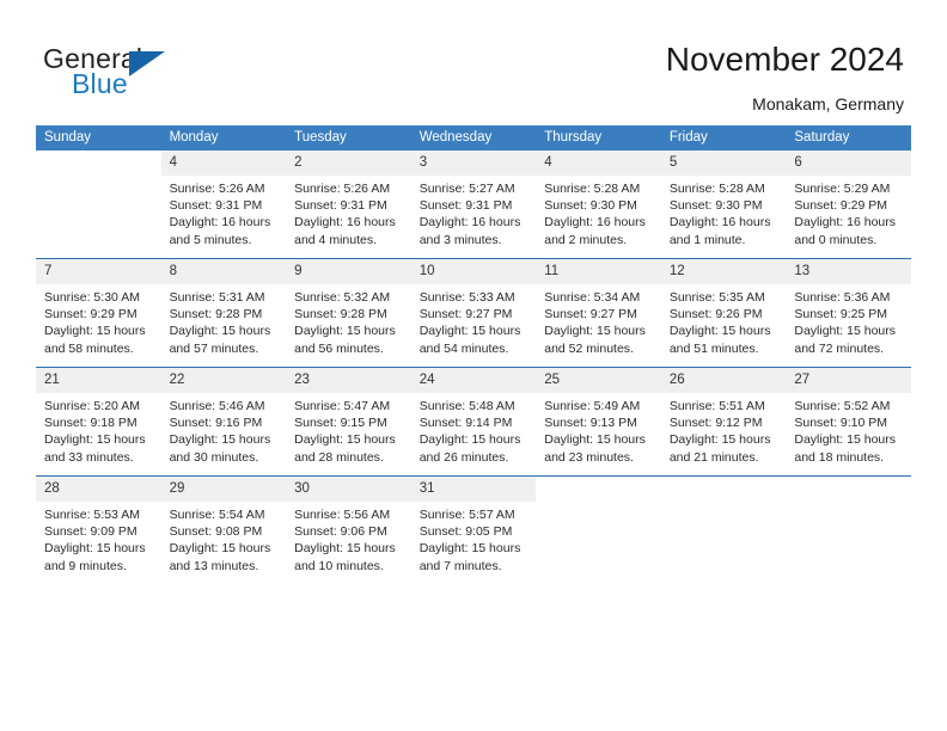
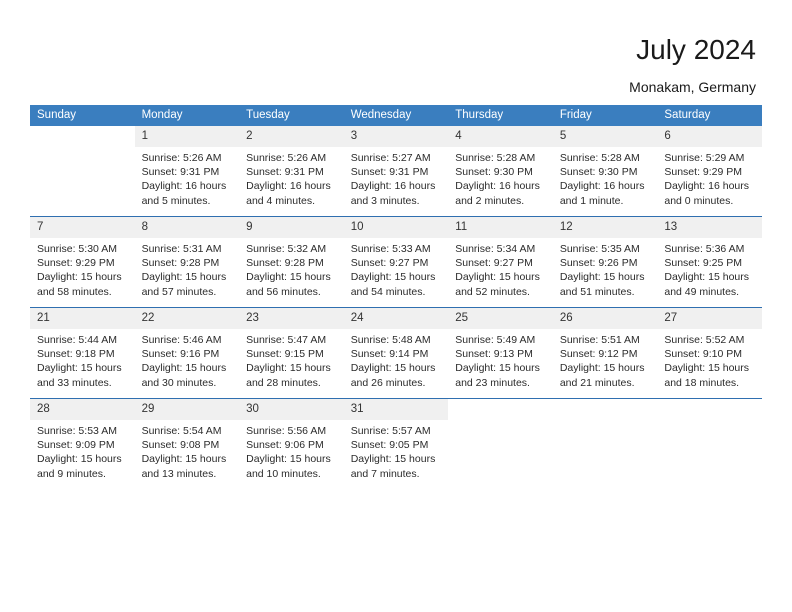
- General
- Blue
- November 2024
+ July 2024
  Monakam, Germany
  Sunday	Monday	Tuesday	Wednesday	Thursday	Friday	Saturday
- 	4Sunrise: 5:26 AMSunset: 9:31 PMDaylight: 16 hoursand 5 minutes.	2Sunrise: 5:26 AMSunset: 9:31 PMDaylight: 16 hoursand 4 minutes.	3Sunrise: 5:27 AMSunset: 9:31 PMDaylight: 16 hoursand 3 minutes.	4Sunrise: 5:28 AMSunset: 9:30 PMDaylight: 16 hoursand 2 minutes.	5Sunrise: 5:28 AMSunset: 9:30 PMDaylight: 16 hoursand 1 minute.	6Sunrise: 5:29 AMSunset: 9:29 PMDaylight: 16 hoursand 0 minutes.
+ 	1Sunrise: 5:26 AMSunset: 9:31 PMDaylight: 16 hoursand 5 minutes.	2Sunrise: 5:26 AMSunset: 9:31 PMDaylight: 16 hoursand 4 minutes.	3Sunrise: 5:27 AMSunset: 9:31 PMDaylight: 16 hoursand 3 minutes.	4Sunrise: 5:28 AMSunset: 9:30 PMDaylight: 16 hoursand 2 minutes.	5Sunrise: 5:28 AMSunset: 9:30 PMDaylight: 16 hoursand 1 minute.	6Sunrise: 5:29 AMSunset: 9:29 PMDaylight: 16 hoursand 0 minutes.
- 7Sunrise: 5:30 AMSunset: 9:29 PMDaylight: 15 hoursand 58 minutes.	8Sunrise: 5:31 AMSunset: 9:28 PMDaylight: 15 hoursand 57 minutes.	9Sunrise: 5:32 AMSunset: 9:28 PMDaylight: 15 hoursand 56 minutes.	10Sunrise: 5:33 AMSunset: 9:27 PMDaylight: 15 hoursand 54 minutes.	11Sunrise: 5:34 AMSunset: 9:27 PMDaylight: 15 hoursand 52 minutes.	12Sunrise: 5:35 AMSunset: 9:26 PMDaylight: 15 hoursand 51 minutes.	13Sunrise: 5:36 AMSunset: 9:25 PMDaylight: 15 hoursand 72 minutes.
+ 7Sunrise: 5:30 AMSunset: 9:29 PMDaylight: 15 hoursand 58 minutes.	8Sunrise: 5:31 AMSunset: 9:28 PMDaylight: 15 hoursand 57 minutes.	9Sunrise: 5:32 AMSunset: 9:28 PMDaylight: 15 hoursand 56 minutes.	10Sunrise: 5:33 AMSunset: 9:27 PMDaylight: 15 hoursand 54 minutes.	11Sunrise: 5:34 AMSunset: 9:27 PMDaylight: 15 hoursand 52 minutes.	12Sunrise: 5:35 AMSunset: 9:26 PMDaylight: 15 hoursand 51 minutes.	13Sunrise: 5:36 AMSunset: 9:25 PMDaylight: 15 hoursand 49 minutes.
- 21Sunrise: 5:20 AMSunset: 9:18 PMDaylight: 15 hoursand 33 minutes.	22Sunrise: 5:46 AMSunset: 9:16 PMDaylight: 15 hoursand 30 minutes.	23Sunrise: 5:47 AMSunset: 9:15 PMDaylight: 15 hoursand 28 minutes.	24Sunrise: 5:48 AMSunset: 9:14 PMDaylight: 15 hoursand 26 minutes.	25Sunrise: 5:49 AMSunset: 9:13 PMDaylight: 15 hoursand 23 minutes.	26Sunrise: 5:51 AMSunset: 9:12 PMDaylight: 15 hoursand 21 minutes.	27Sunrise: 5:52 AMSunset: 9:10 PMDaylight: 15 hoursand 18 minutes.
+ 21Sunrise: 5:44 AMSunset: 9:18 PMDaylight: 15 hoursand 33 minutes.	22Sunrise: 5:46 AMSunset: 9:16 PMDaylight: 15 hoursand 30 minutes.	23Sunrise: 5:47 AMSunset: 9:15 PMDaylight: 15 hoursand 28 minutes.	24Sunrise: 5:48 AMSunset: 9:14 PMDaylight: 15 hoursand 26 minutes.	25Sunrise: 5:49 AMSunset: 9:13 PMDaylight: 15 hoursand 23 minutes.	26Sunrise: 5:51 AMSunset: 9:12 PMDaylight: 15 hoursand 21 minutes.	27Sunrise: 5:52 AMSunset: 9:10 PMDaylight: 15 hoursand 18 minutes.
  28Sunrise: 5:53 AMSunset: 9:09 PMDaylight: 15 hoursand 9 minutes.	29Sunrise: 5:54 AMSunset: 9:08 PMDaylight: 15 hoursand 13 minutes.	30Sunrise: 5:56 AMSunset: 9:06 PMDaylight: 15 hoursand 10 minutes.	31Sunrise: 5:57 AMSunset: 9:05 PMDaylight: 15 hoursand 7 minutes.
